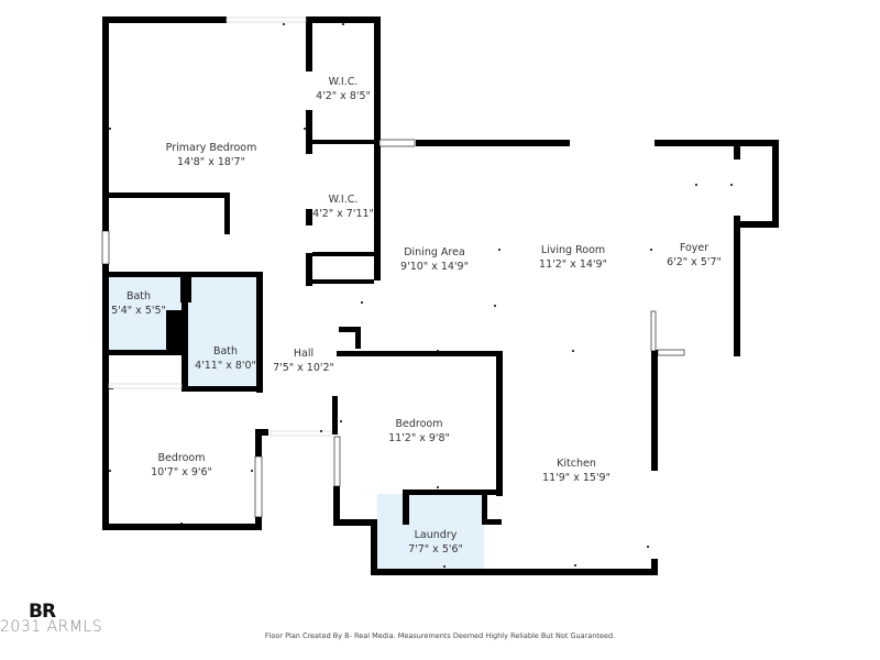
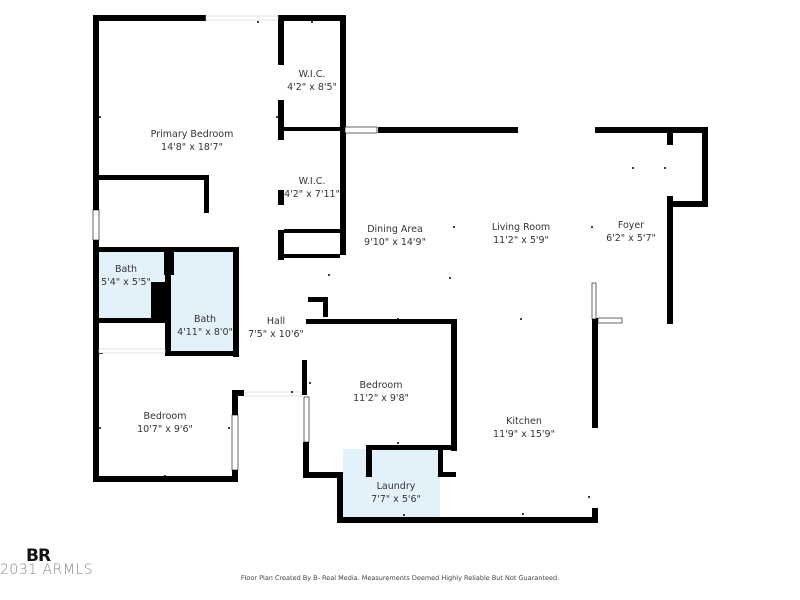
  Primary Bedroom
  14'8" x 18'7"
  W.I.C.
  4'2" x 8'5"
  W.I.C.
  4'2" x 7'11"
  Dining Area
  9'10" x 14'9"
  Living Room
- 11'2" x 14'9"
+ 11'2" x 5'9"
  Foyer
  6'2" x 5'7"
  Bath
  5'4" x 5'5"
  Bath
  4'11" x 8'0"
  Hall
- 7'5" x 10'2"
+ 7'5" x 10'6"
  Bedroom
  10'7" x 9'6"
  Bedroom
  11'2" x 9'8"
  Kitchen
  11'9" x 15'9"
  Laundry
  7'7" x 5'6"
  BR
  2031 ARMLS
  Floor Plan Created By B- Real Media. Measurements Deemed Highly Reliable But Not Guaranteed.
